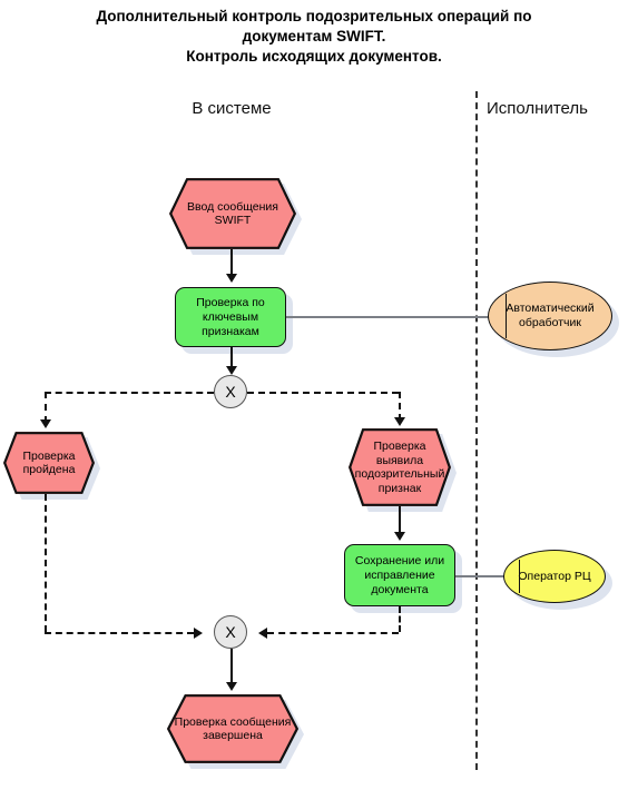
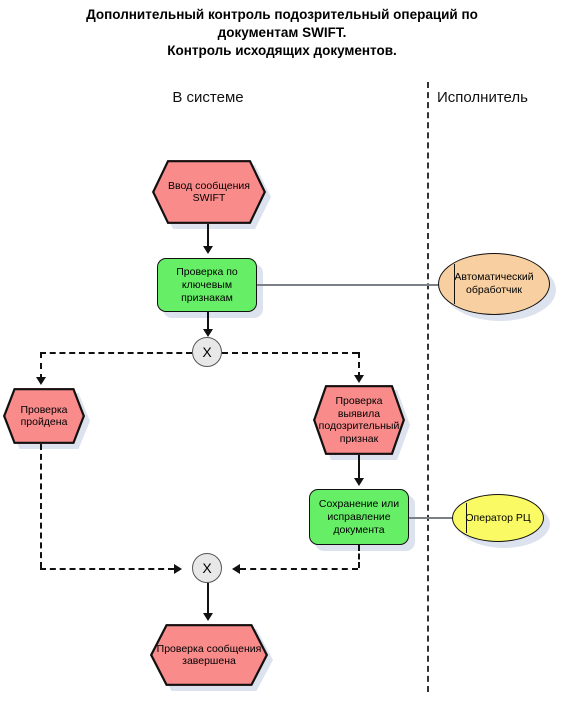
- Дополнительный контроль подозрительных операций по
+ Дополнительный контроль подозрительный операций по
  документам SWIFT.
  Контроль исходящих документов.
  В системе
  Исполнитель
  Ввод сообщения SWIFT
  Проверка по ключевым признакам
  Автоматический обработчик
  X
  Проверка пройдена
  Проверка выявила подозрительный признак
  Сохранение или исправление документа
  Оператор РЦ
  X
  Проверка сообщения завершена
